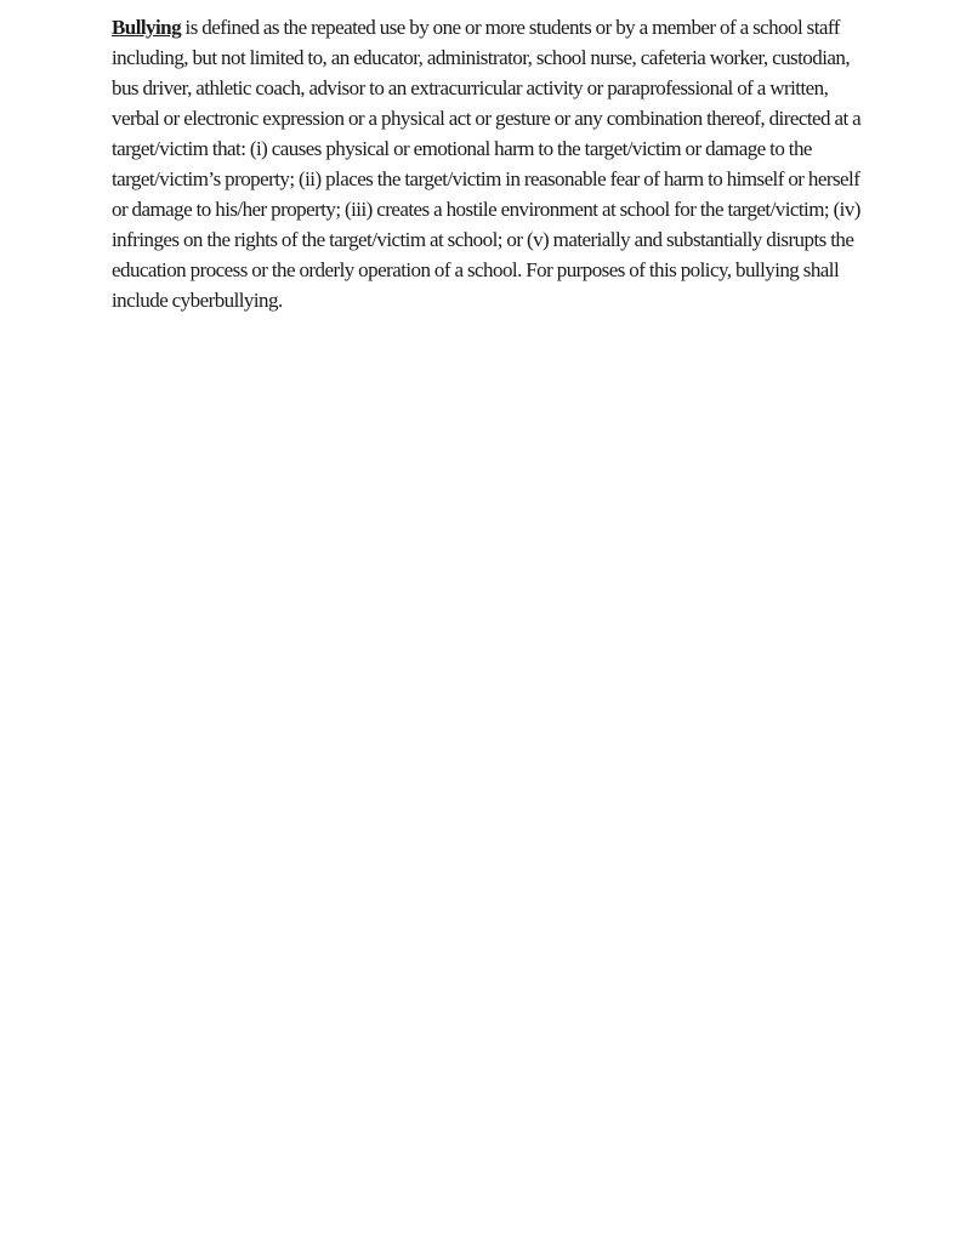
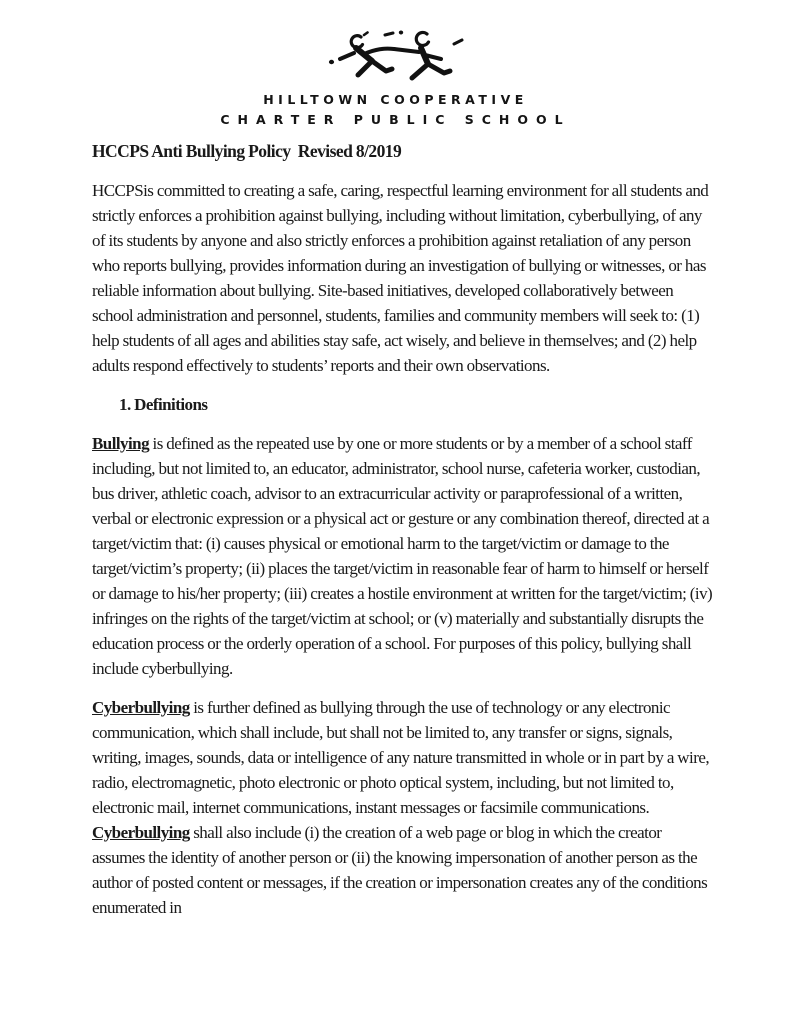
+ HILLTOWN COOPERATIVE
+ CHARTER PUBLIC SCHOOL
+ HCCPS Anti Bullying Policy Revised 8/2019
+ HCCPSis committed to creating a safe, caring, respectful learning environment for all students and strictly enforces a prohibition against bullying, including without limitation, cyberbullying, of any of its students by anyone and also strictly enforces a prohibition against retaliation of any person who reports bullying, provides information during an investigation of bullying or witnesses, or has reliable information about bullying. Site-based initiatives, developed collaboratively between school administration and personnel, students, families and community members will seek to: (1) help students of all ages and abilities stay safe, act wisely, and believe in themselves; and (2) help adults respond effectively to students’ reports and their own observations.
+ 1. Definitions
- Bullying is defined as the repeated use by one or more students or by a member of a school staff including, but not limited to, an educator, administrator, school nurse, cafeteria worker, custodian, bus driver, athletic coach, advisor to an extracurricular activity or paraprofessional of a written, verbal or electronic expression or a physical act or gesture or any combination thereof, directed at a target/victim that: (i) causes physical or emotional harm to the target/victim or damage to the target/victim’s property; (ii) places the target/victim in reasonable fear of harm to himself or herself or damage to his/her property; (iii) creates a hostile environment at school for the target/victim; (iv) infringes on the rights of the target/victim at school; or (v) materially and substantially disrupts the education process or the orderly operation of a school. For purposes of this policy, bullying shall include cyberbullying.
+ Bullying is defined as the repeated use by one or more students or by a member of a school staff including, but not limited to, an educator, administrator, school nurse, cafeteria worker, custodian, bus driver, athletic coach, advisor to an extracurricular activity or paraprofessional of a written, verbal or electronic expression or a physical act or gesture or any combination thereof, directed at a target/victim that: (i) causes physical or emotional harm to the target/victim or damage to the target/victim’s property; (ii) places the target/victim in reasonable fear of harm to himself or herself or damage to his/her property; (iii) creates a hostile environment at written for the target/victim; (iv) infringes on the rights of the target/victim at school; or (v) materially and substantially disrupts the education process or the orderly operation of a school. For purposes of this policy, bullying shall include cyberbullying.
+ Cyberbullying is further defined as bullying through the use of technology or any electronic communication, which shall include, but shall not be limited to, any transfer or signs, signals, writing, images, sounds, data or intelligence of any nature transmitted in whole or in part by a wire, radio, electromagnetic, photo electronic or photo optical system, including, but not limited to, electronic mail, internet communications, instant messages or facsimile communications. Cyberbullying shall also include (i) the creation of a web page or blog in which the creator assumes the identity of another person or (ii) the knowing impersonation of another person as the author of posted content or messages, if the creation or impersonation creates any of the conditions enumerated in
